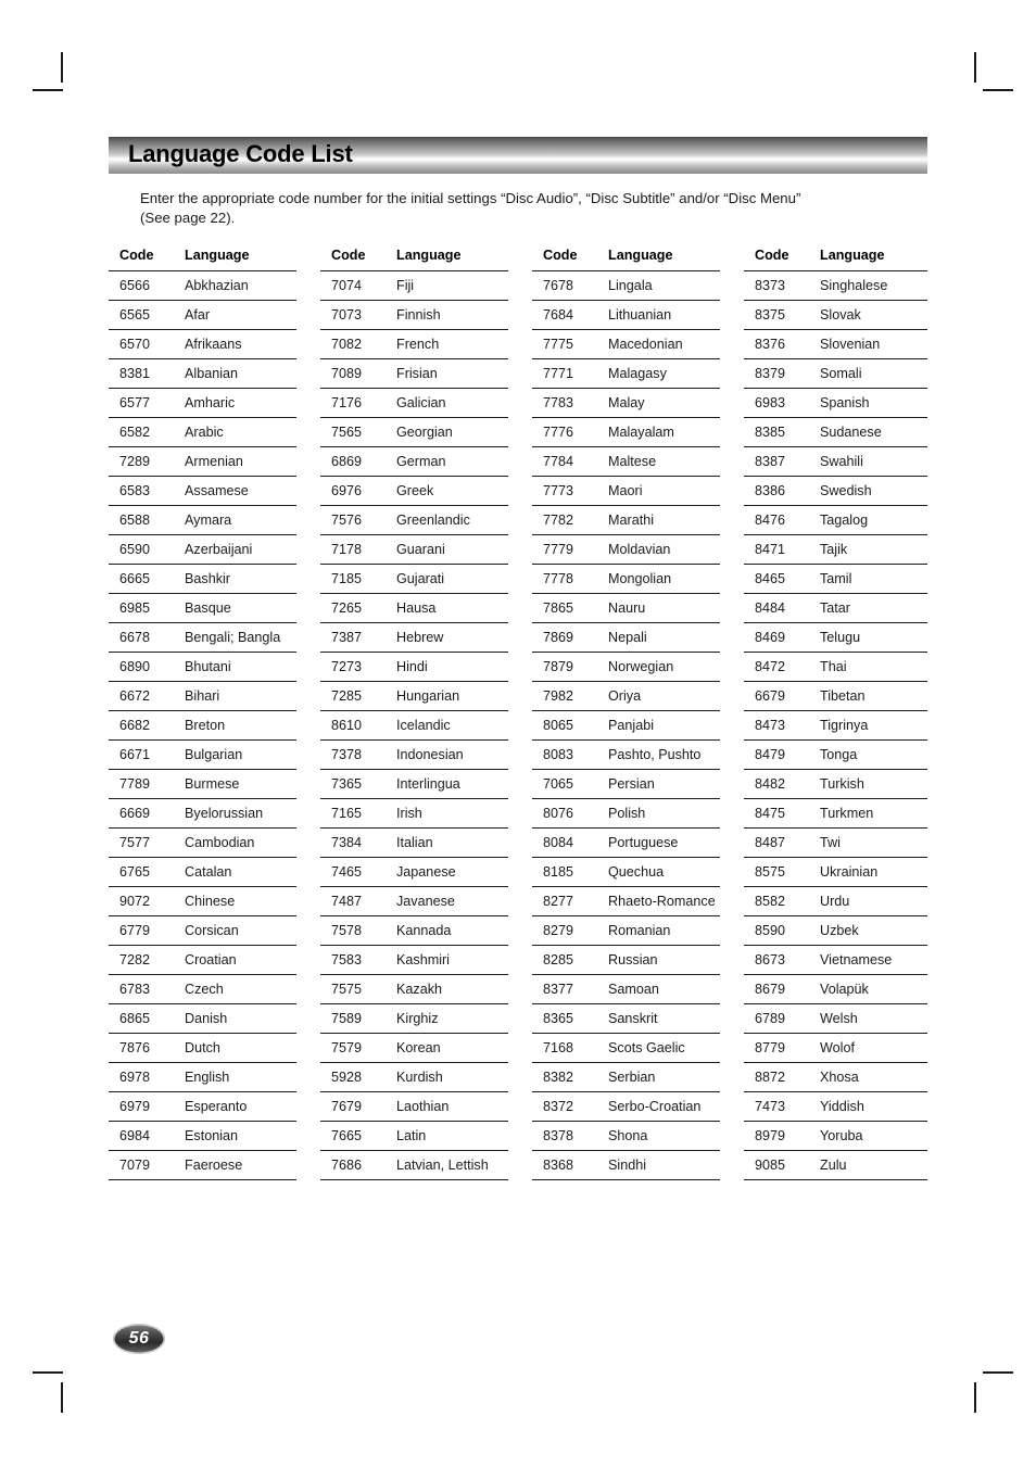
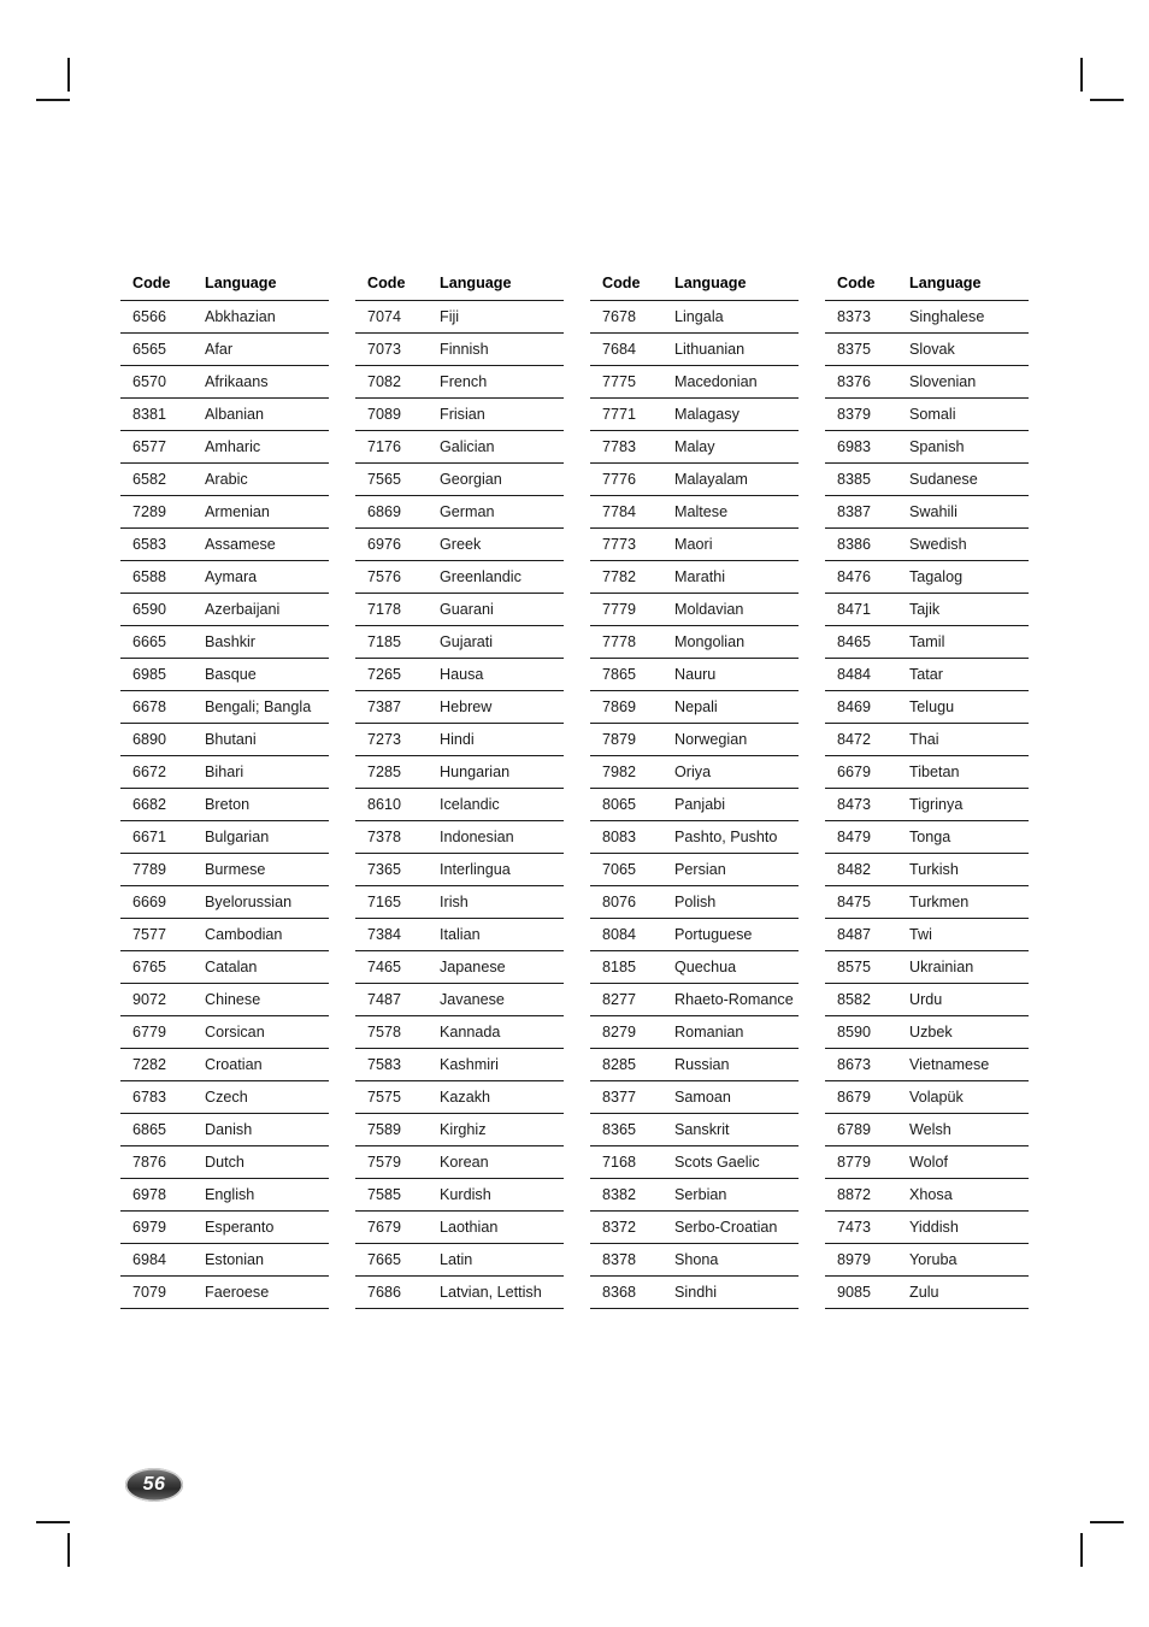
- Language Code List
- Enter the appropriate code number for the initial settings “Disc Audio”, “Disc Subtitle” and/or “Disc Menu”
- (See page 22).
  Code	Language
  6566	Abkhazian
  6565	Afar
  6570	Afrikaans
  8381	Albanian
  6577	Amharic
  6582	Arabic
  7289	Armenian
  6583	Assamese
  6588	Aymara
  6590	Azerbaijani
  6665	Bashkir
  6985	Basque
  6678	Bengali; Bangla
  6890	Bhutani
  6672	Bihari
  6682	Breton
  6671	Bulgarian
  7789	Burmese
  6669	Byelorussian
  7577	Cambodian
  6765	Catalan
  9072	Chinese
  6779	Corsican
  7282	Croatian
  6783	Czech
  6865	Danish
  7876	Dutch
  6978	English
  6979	Esperanto
  6984	Estonian
  7079	Faeroese
  Code	Language
  7074	Fiji
  7073	Finnish
  7082	French
  7089	Frisian
  7176	Galician
  7565	Georgian
  6869	German
  6976	Greek
  7576	Greenlandic
  7178	Guarani
  7185	Gujarati
  7265	Hausa
  7387	Hebrew
  7273	Hindi
  7285	Hungarian
  8610	Icelandic
  7378	Indonesian
  7365	Interlingua
  7165	Irish
  7384	Italian
  7465	Japanese
  7487	Javanese
  7578	Kannada
  7583	Kashmiri
  7575	Kazakh
  7589	Kirghiz
  7579	Korean
- 5928	Kurdish
+ 7585	Kurdish
  7679	Laothian
  7665	Latin
  7686	Latvian, Lettish
  Code	Language
  7678	Lingala
  7684	Lithuanian
  7775	Macedonian
  7771	Malagasy
  7783	Malay
  7776	Malayalam
  7784	Maltese
  7773	Maori
  7782	Marathi
  7779	Moldavian
  7778	Mongolian
  7865	Nauru
  7869	Nepali
  7879	Norwegian
  7982	Oriya
  8065	Panjabi
  8083	Pashto, Pushto
  7065	Persian
  8076	Polish
  8084	Portuguese
  8185	Quechua
  8277	Rhaeto-Romance
  8279	Romanian
  8285	Russian
  8377	Samoan
  8365	Sanskrit
  7168	Scots Gaelic
  8382	Serbian
  8372	Serbo-Croatian
  8378	Shona
  8368	Sindhi
  Code	Language
  8373	Singhalese
  8375	Slovak
  8376	Slovenian
  8379	Somali
  6983	Spanish
  8385	Sudanese
  8387	Swahili
  8386	Swedish
  8476	Tagalog
  8471	Tajik
  8465	Tamil
  8484	Tatar
  8469	Telugu
  8472	Thai
  6679	Tibetan
  8473	Tigrinya
  8479	Tonga
  8482	Turkish
  8475	Turkmen
  8487	Twi
  8575	Ukrainian
  8582	Urdu
  8590	Uzbek
  8673	Vietnamese
  8679	Volapük
  6789	Welsh
  8779	Wolof
  8872	Xhosa
  7473	Yiddish
  8979	Yoruba
  9085	Zulu
  56
